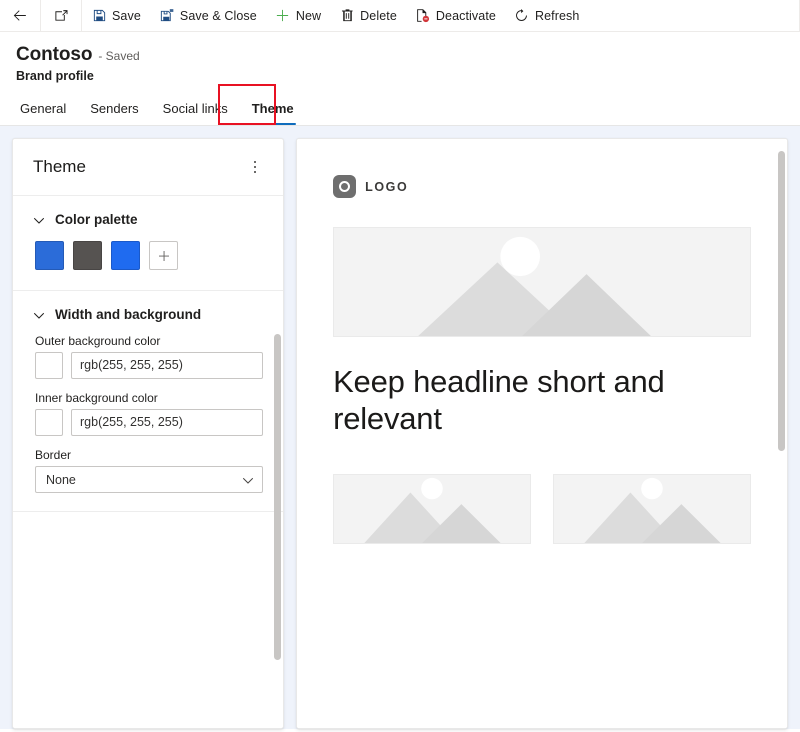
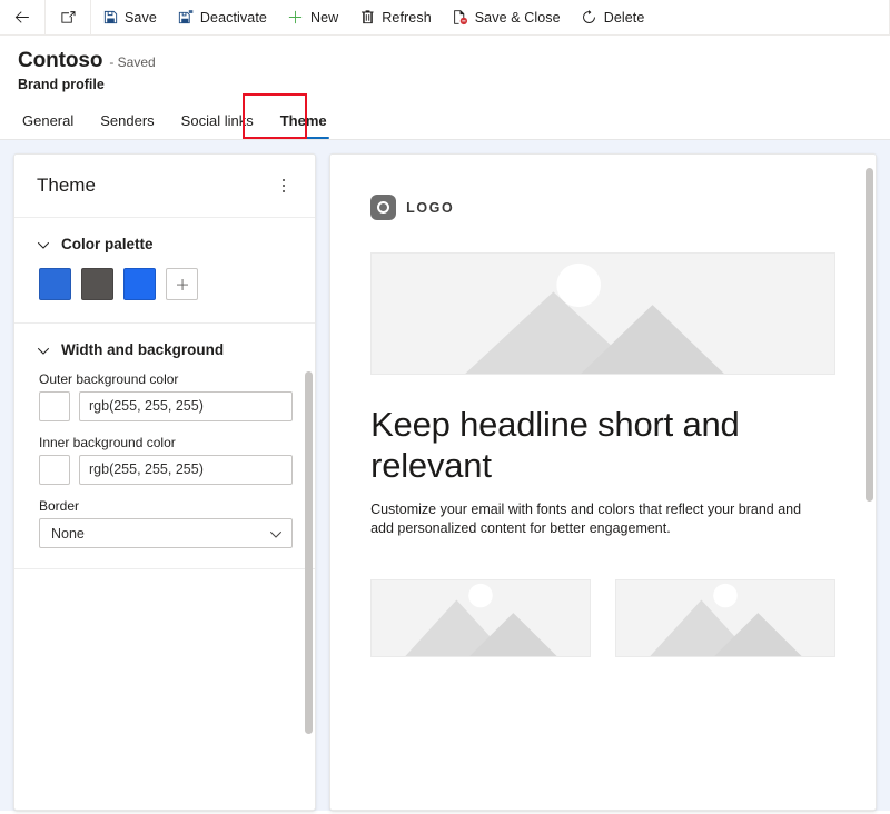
  Save
- Save & Close
+ Deactivate
  New
- Delete
+ Refresh
- Deactivate
+ Save & Close
- Refresh
+ Delete
  Contoso
  - Saved
  Brand profile
  General
  Senders
  Social links
  Theme
  Theme
  Color palette
  Width and background
  Outer background color
  rgb(255, 255, 255)
  Inner background color
  rgb(255, 255, 255)
  Border
  None
  LOGO
  Keep headline short and relevant
+ Customize your email with fonts and colors that reflect your brand and add personalized content for better engagement.
